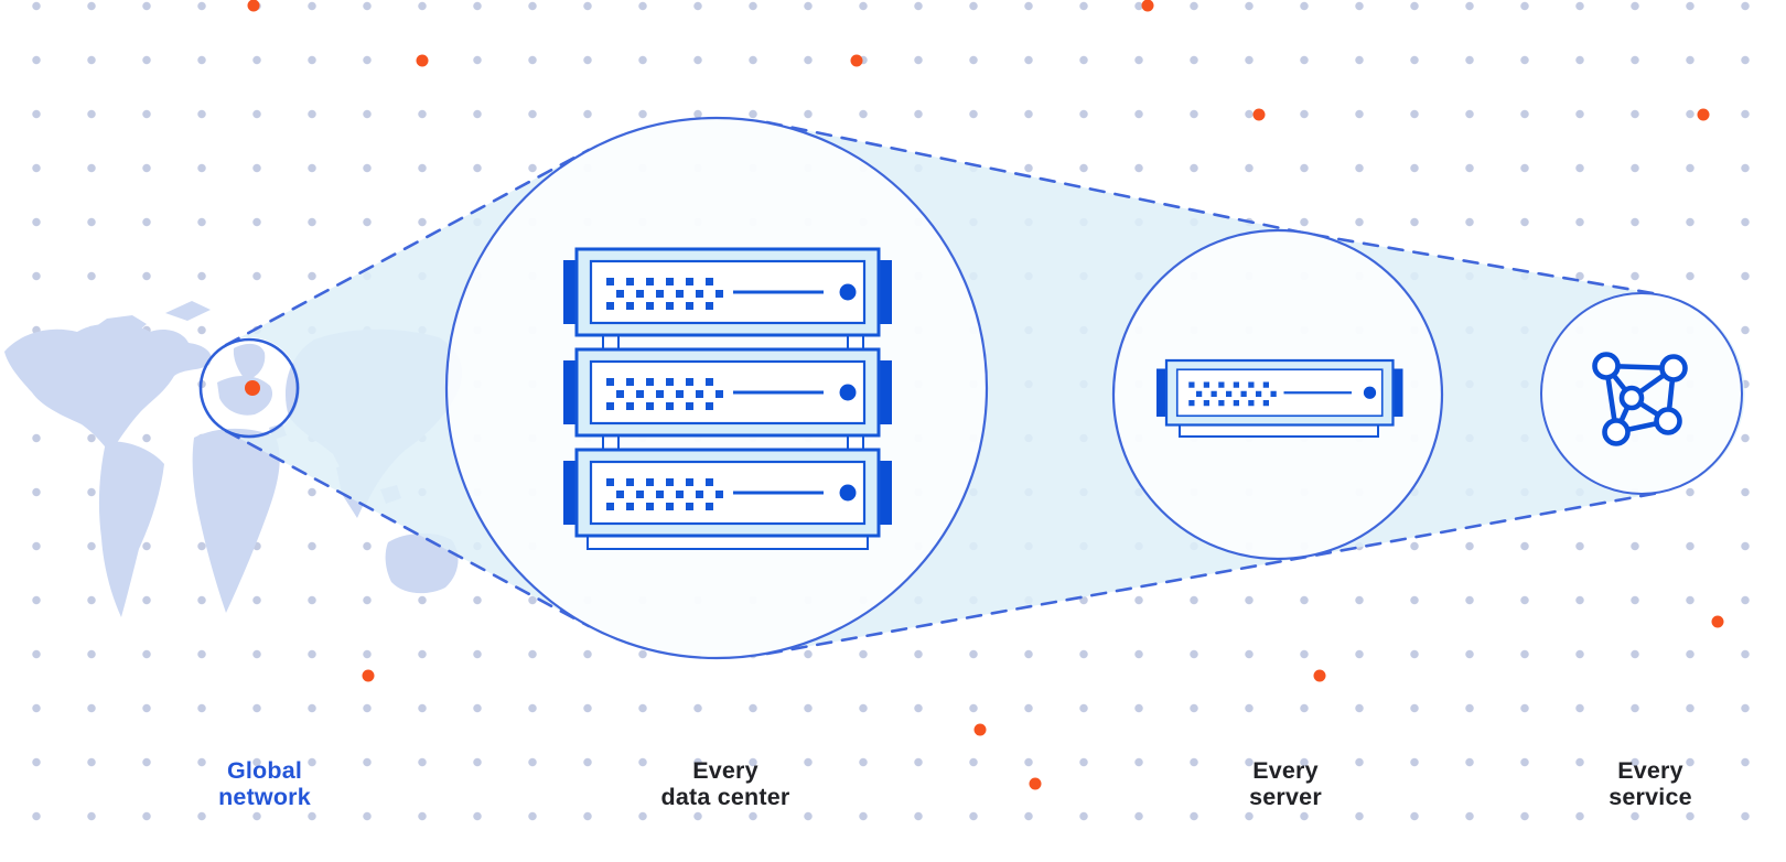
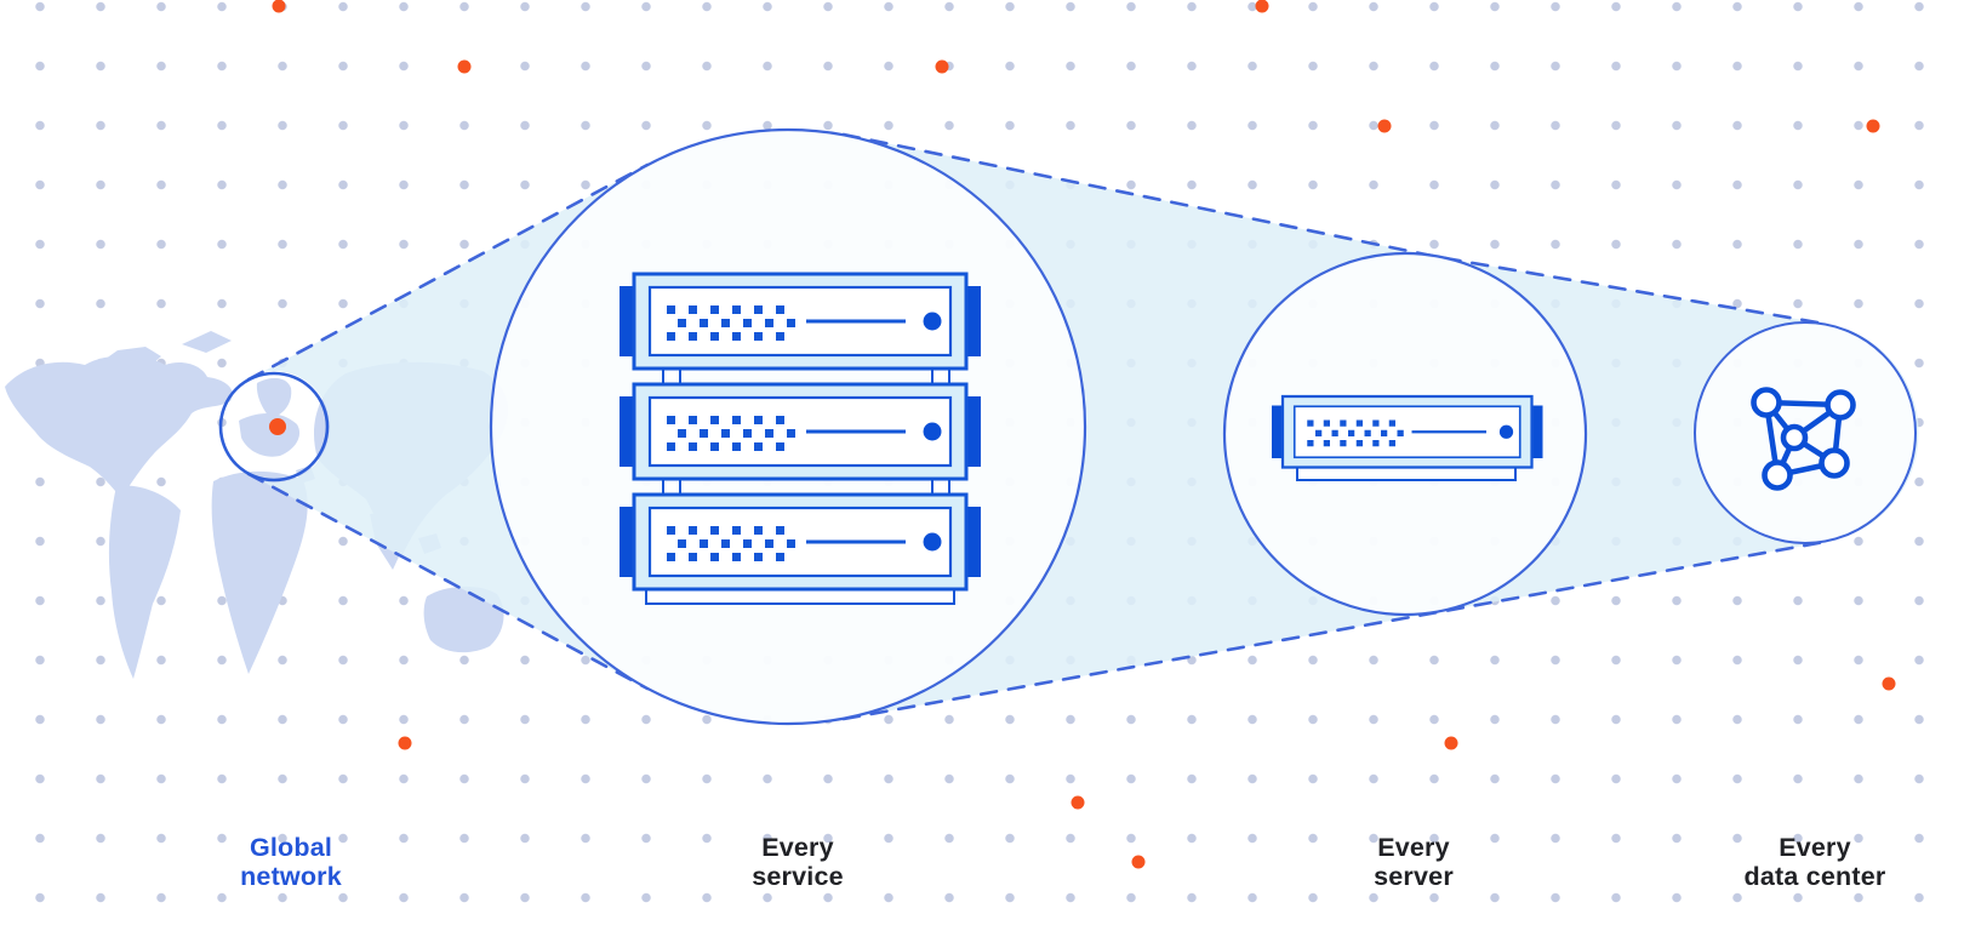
  Global
  network
  Every
- data center
+ service
  Every
  server
  Every
- service
+ data center
